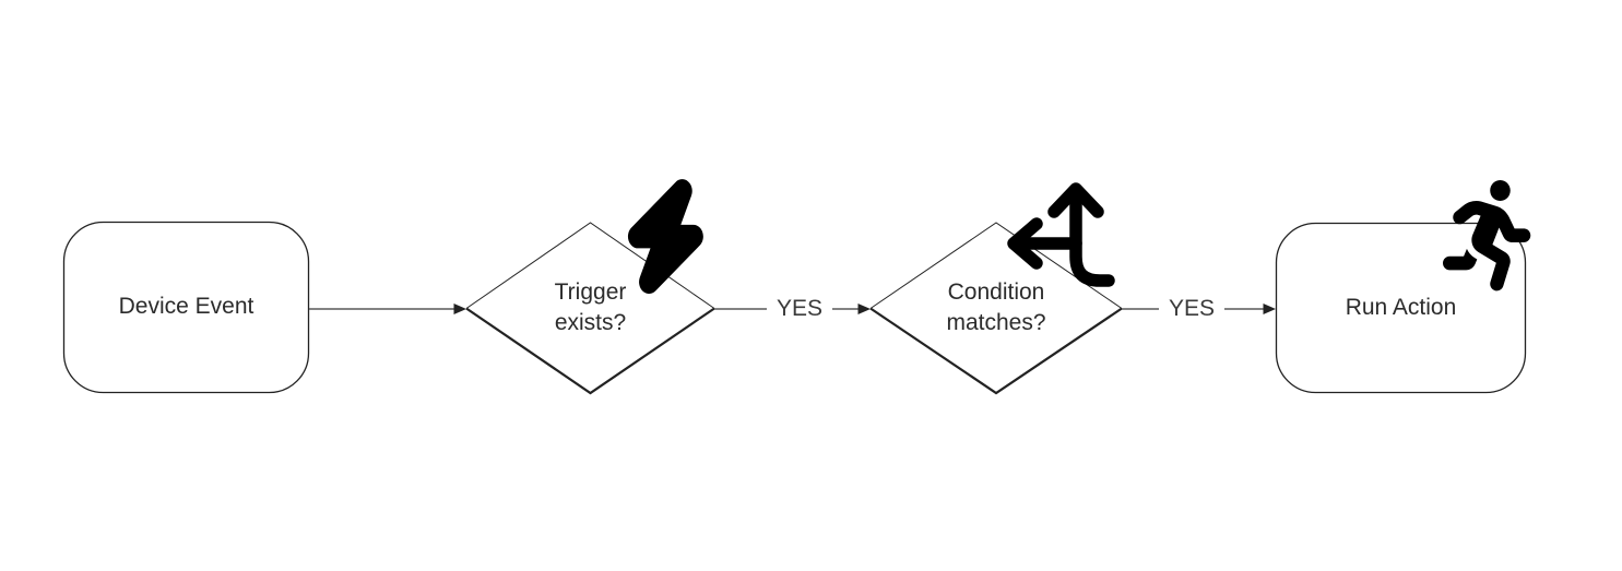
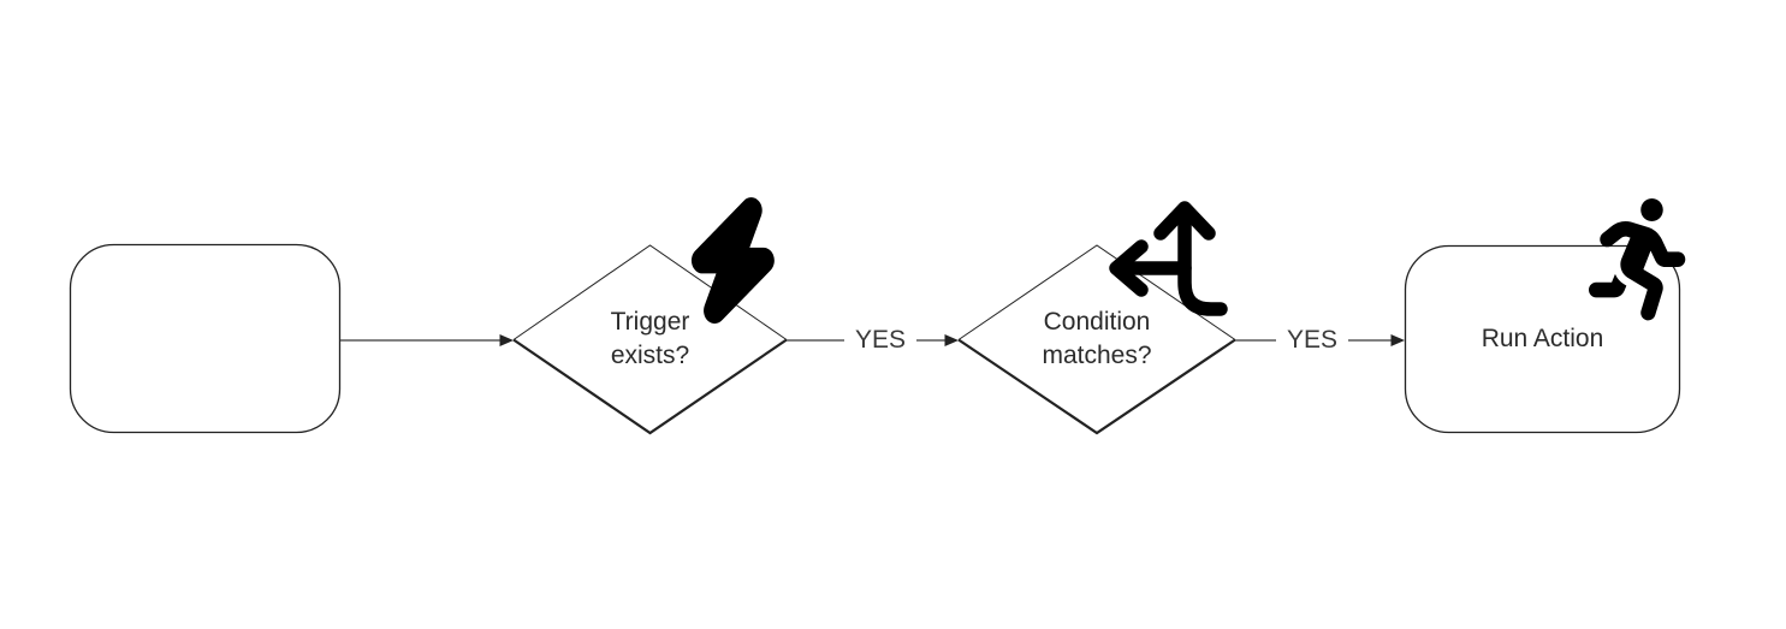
- Device Event
  Trigger
  exists?
  Condition
  matches?
  Run Action
  YES
  YES
